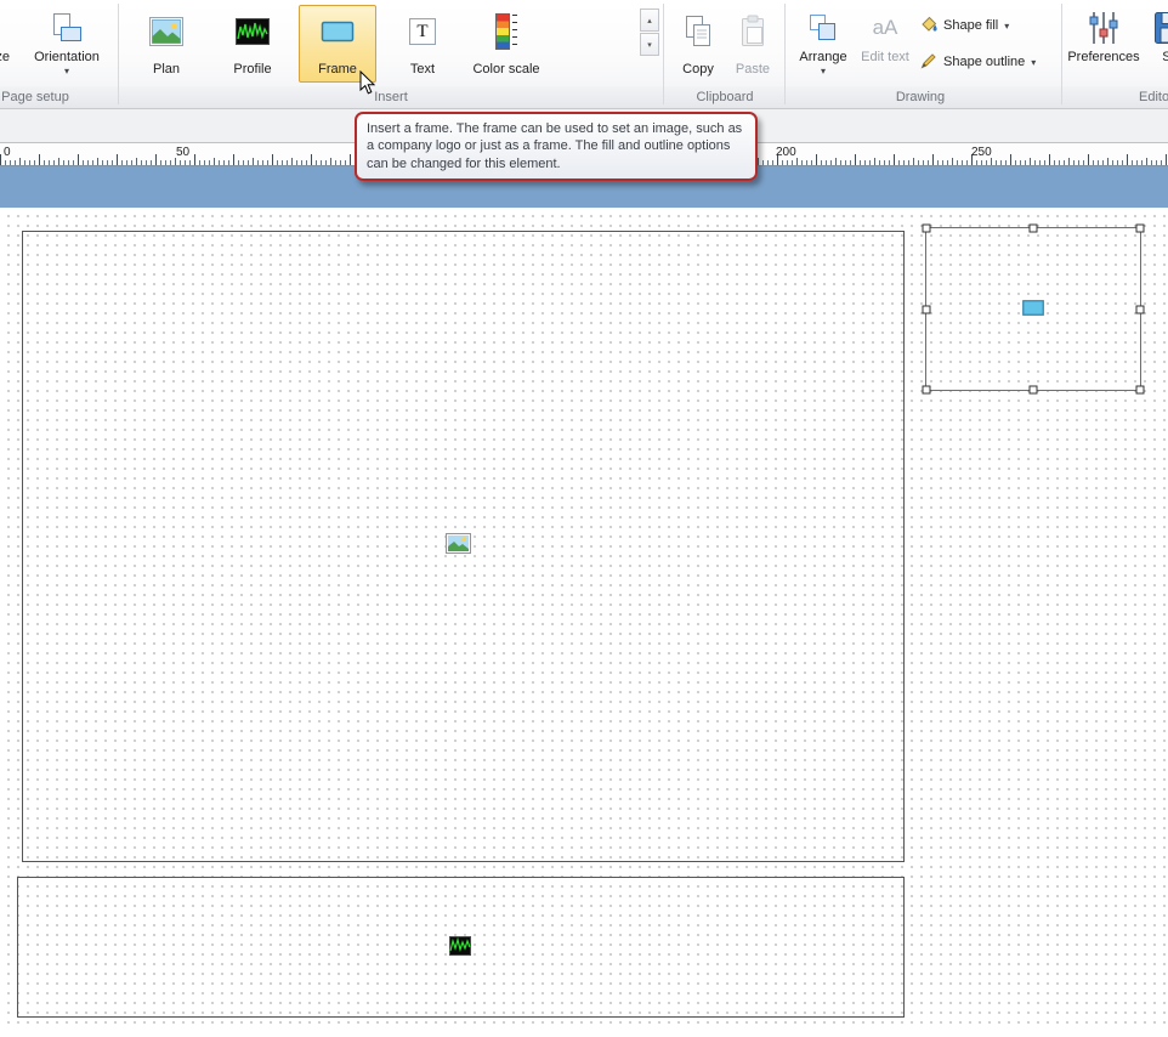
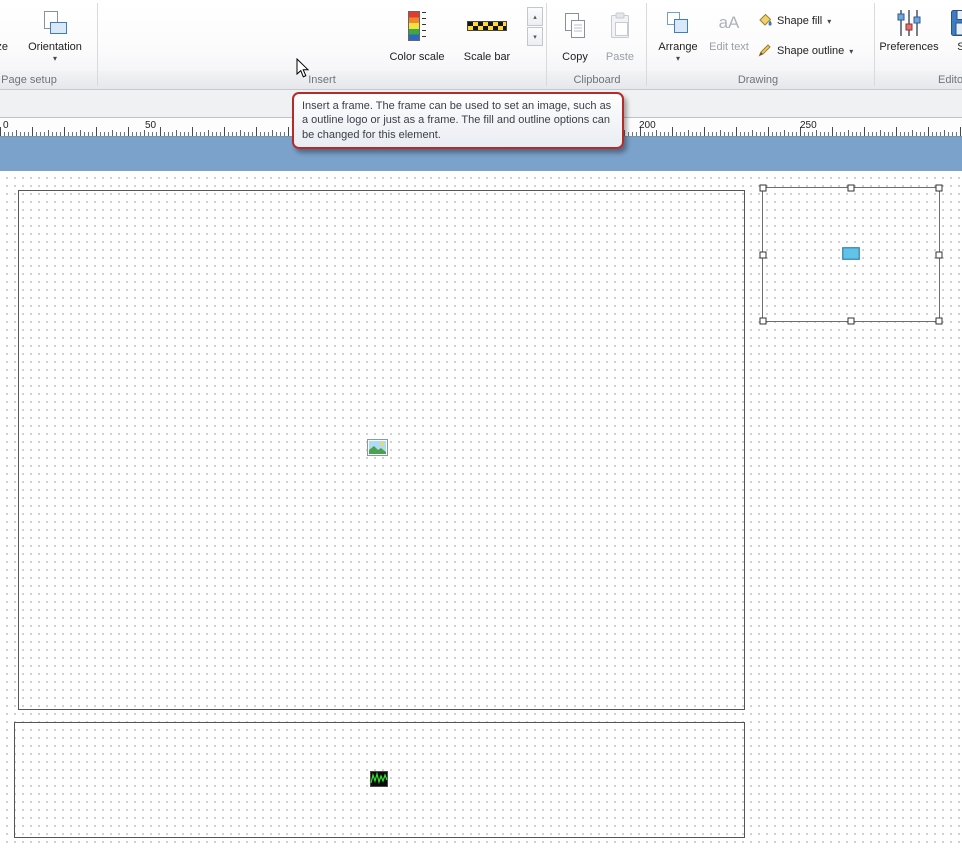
  Orientation
  ▾
  Page setup
- Plan
- Profile
- Frame
- T
- Text
  Color scale
+ Scale bar
  Insert
  Copy
  Paste
  Clipboard
  Arrange
  ▾
  aA
  Edit text
  Shape fill
  ▾
  Shape outline
  ▾
  Drawing
  Preferences
  Edito
  0
  50
  200
  250
- Insert a frame. The frame can be used to set an image, such as a company logo or just as a frame. The fill and outline options can be changed for this element.
+ Insert a frame. The frame can be used to set an image, such as a outline logo or just as a frame. The fill and outline options can be changed for this element.
